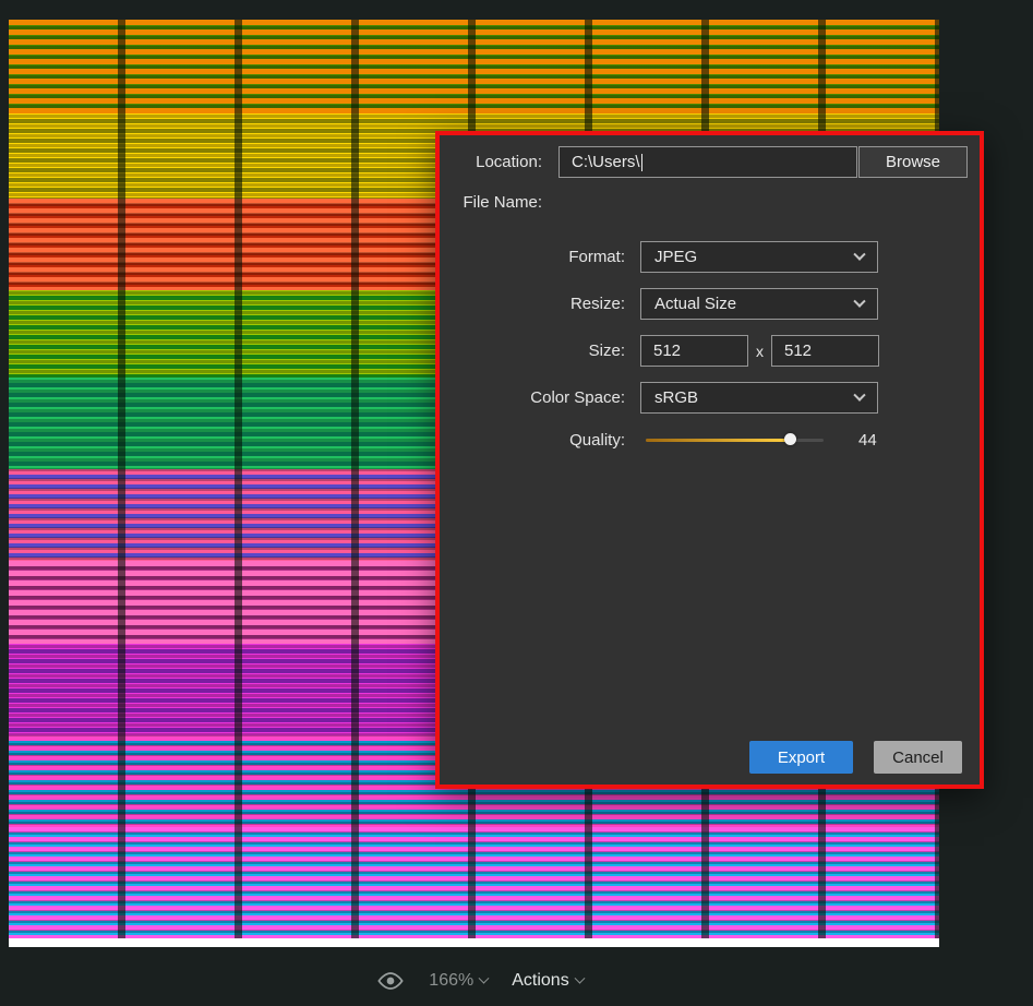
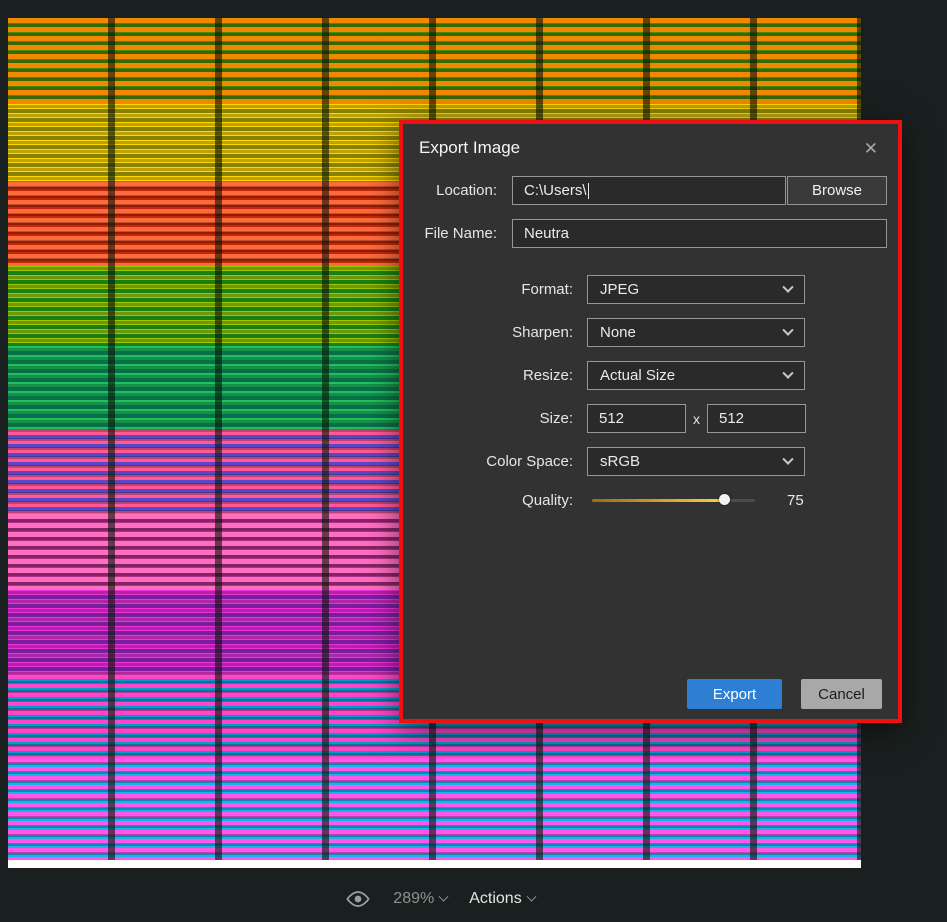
+ Export Image
+ ✕
  Location:
  C:\Users\
  Browse
  File Name:
+ Neutra
  Format:
  JPEG
+ Sharpen:
+ None
  Resize:
  Actual Size
  Size:
  512
  x
  512
  Color Space:
  sRGB
  Quality:
- 44
+ 75
  Export
  Cancel
- 166%
+ 289%
  Actions
